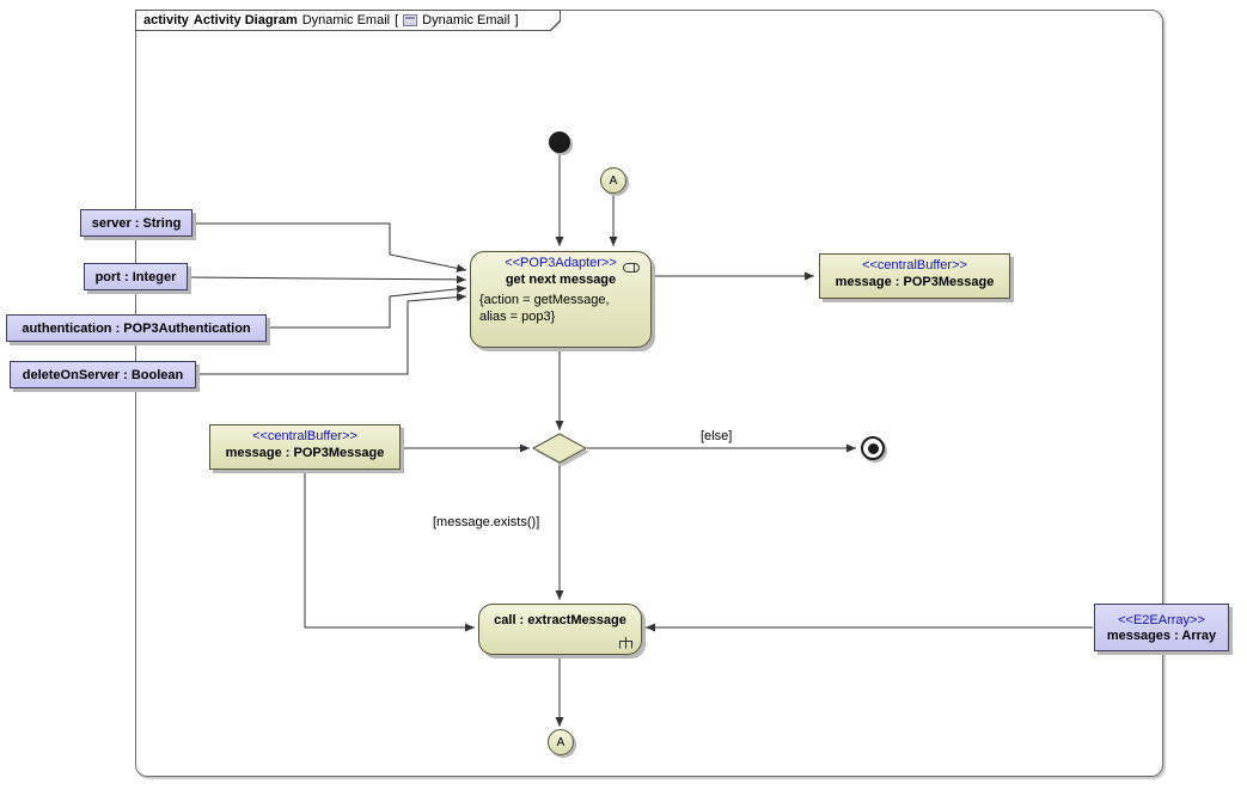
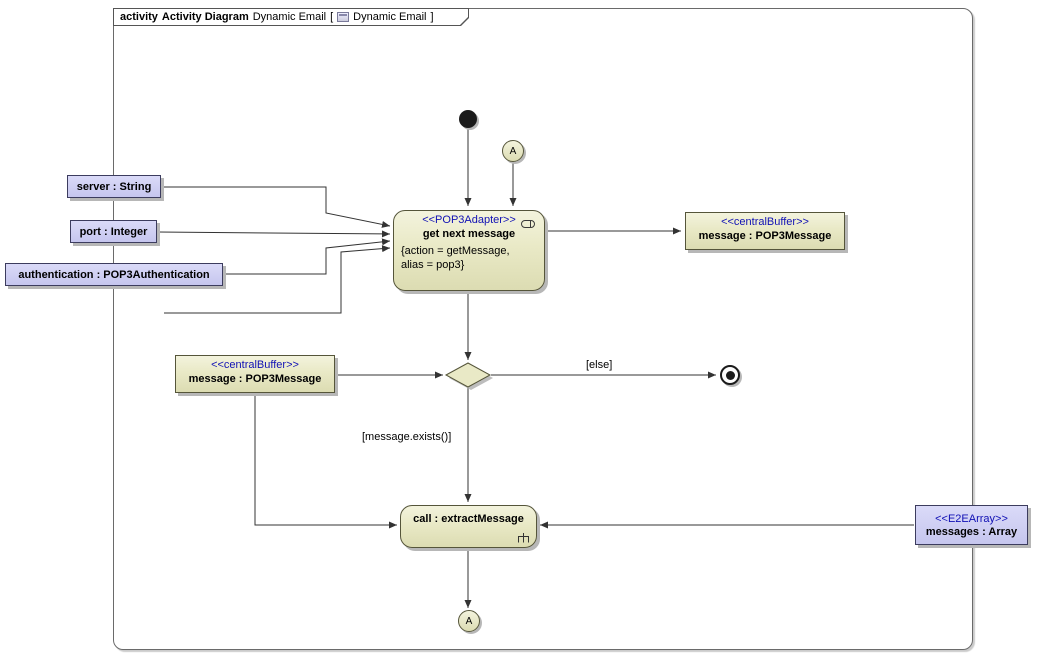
  activity
  Activity Diagram
  Dynamic Email
  [
  Dynamic Email
  ]
  A
  <<POP3Adapter>>
  get next message
  {action = getMessage,
  alias = pop3}
  <<centralBuffer>>
  message : POP3Message
  server : String
  port : Integer
  authentication : POP3Authentication
- deleteOnServer : Boolean
  <<centralBuffer>>
  message : POP3Message
  [else]
  [message.exists()]
  call : extractMessage
  <<E2EArray>>
  messages : Array
  A
